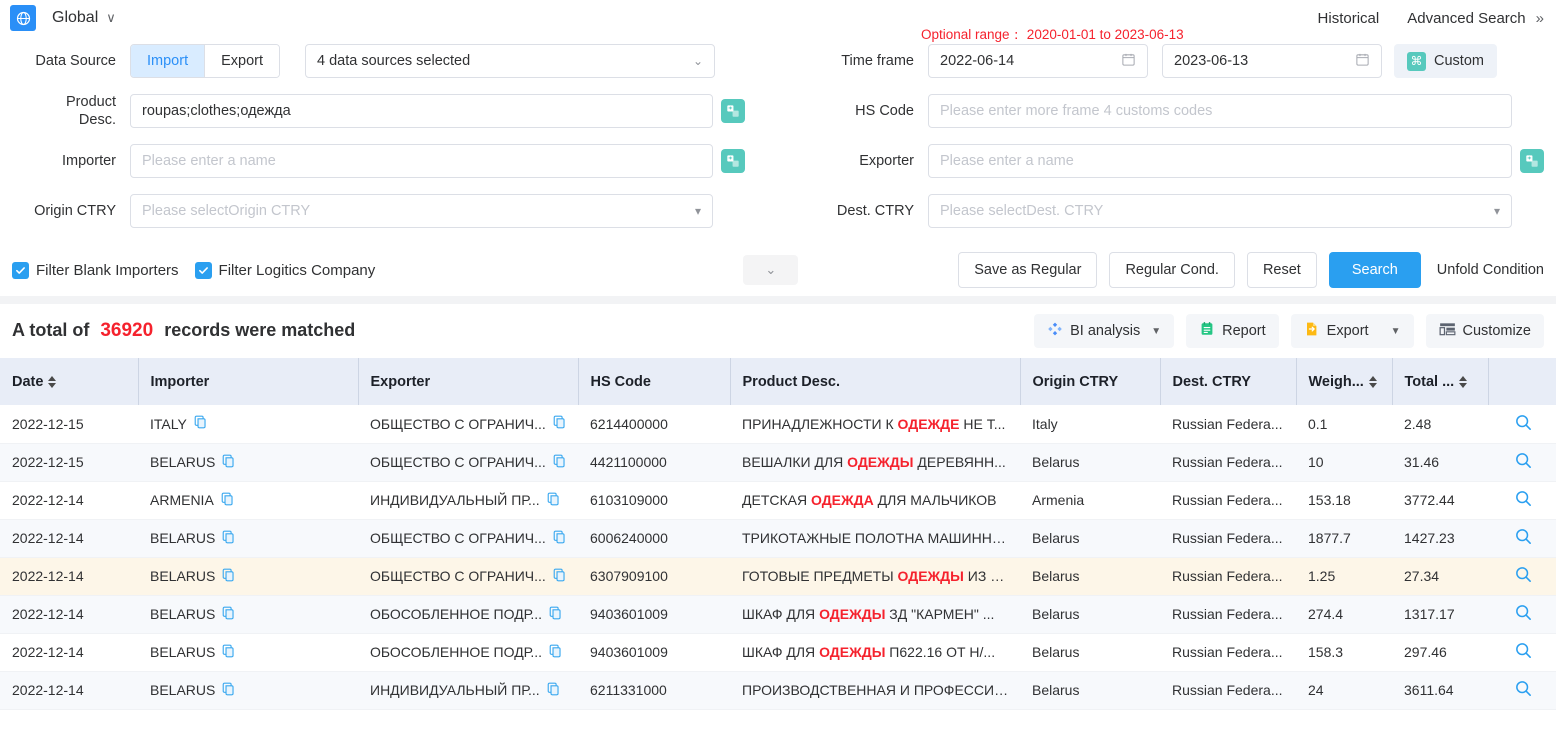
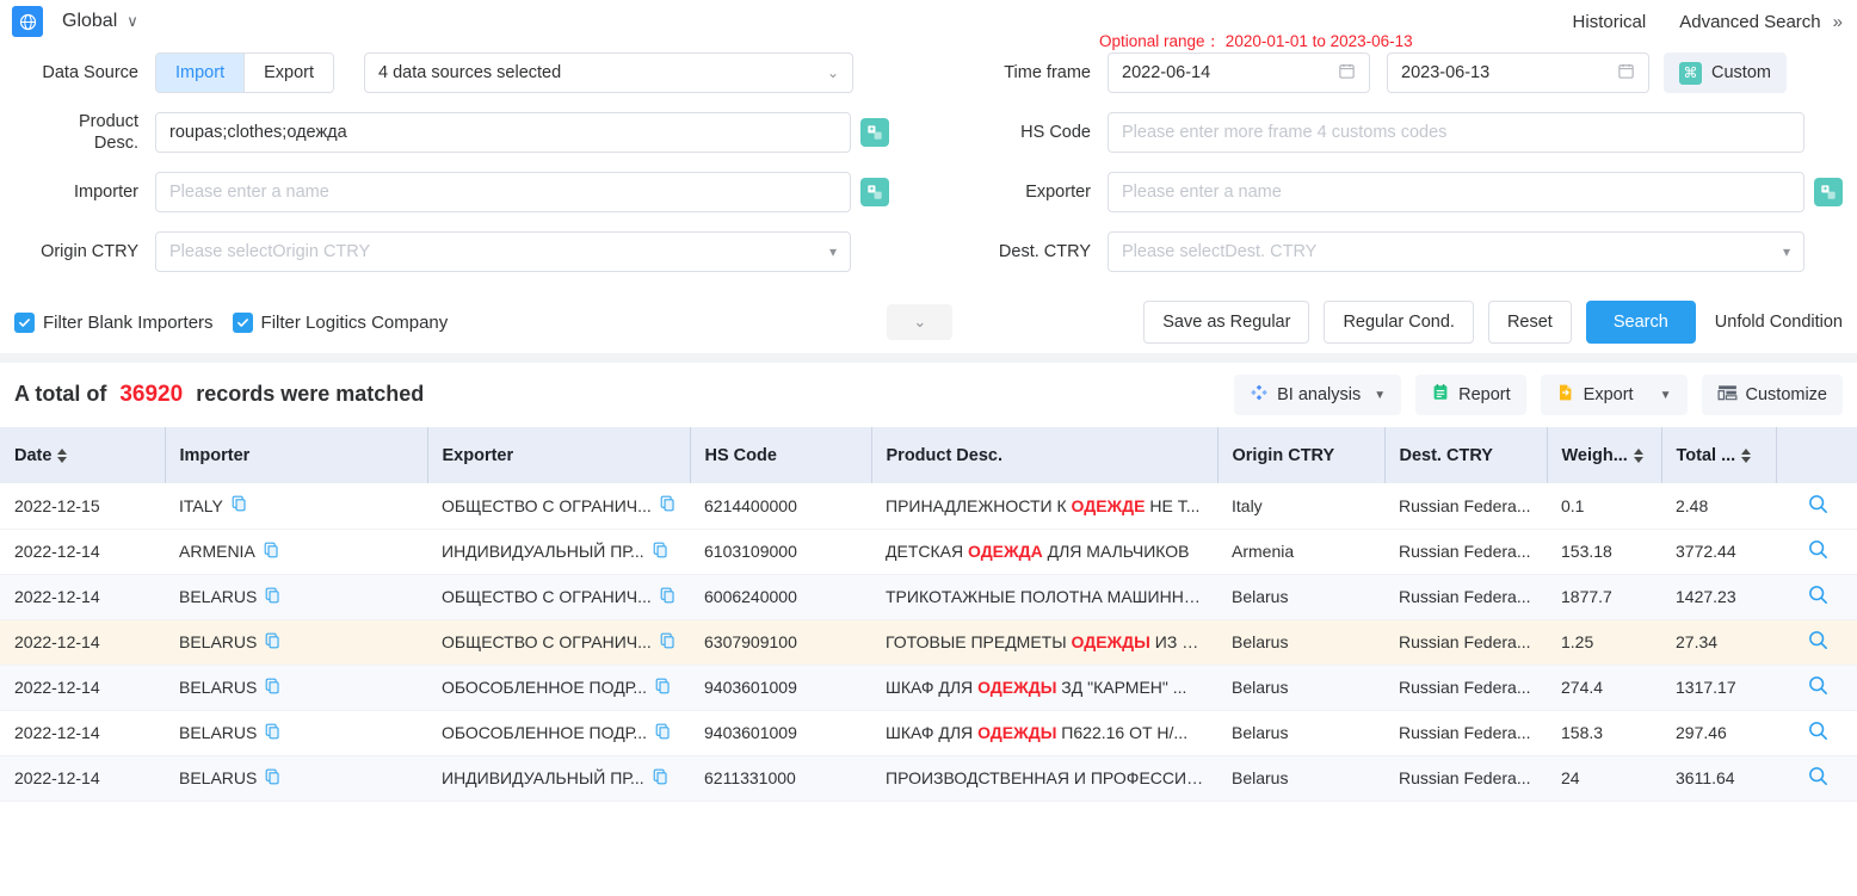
  Global
  ∨
  Historical
  Advanced Search
  »
  Optional range： 2020-01-01 to 2023-06-13
  Data Source
  Import
  Export
  4 data sources selected
  ⌄
  Time frame
  2022-06-14
  2023-06-13
  ⌘
  Custom
  Product
  Desc.
  roupas;clothes;одежда
  HS Code
  Please enter more frame 4 customs codes
  Importer
  Please enter a name
  Exporter
  Please enter a name
  Origin CTRY
  Please selectOrigin CTRY
  ▾
  Dest. CTRY
  Please selectDest. CTRY
  ▾
  Filter Blank Importers
  Filter Logitics Company
  ⌄
  Save as Regular
  Regular Cond.
  Reset
  Search
  Unfold Condition
  A total of 36920 records were matched
  BI analysis
  ▼
  Report
  Export
  ▼
  Customize
  Date	Importer	Exporter	HS Code	Product Desc.	Origin CTRY	Dest. CTRY	Weigh...	Total ...
  2022-12-15	ITALY	ОБЩЕСТВО С ОГРАНИЧ...	6214400000	ПРИНАДЛЕЖНОСТИ К ОДЕЖДЕ НЕ Т...	Italy	Russian Federa...	0.1	2.48
- 2022-12-15	BELARUS	ОБЩЕСТВО С ОГРАНИЧ...	4421100000	ВЕШАЛКИ ДЛЯ ОДЕЖДЫ ДЕРЕВЯНН...	Belarus	Russian Federa...	10	31.46
  2022-12-14	ARMENIA	ИНДИВИДУАЛЬНЫЙ ПР...	6103109000	ДЕТСКАЯ ОДЕЖДА ДЛЯ МАЛЬЧИКОВ	Armenia	Russian Federa...	153.18	3772.44
  2022-12-14	BELARUS	ОБЩЕСТВО С ОГРАНИЧ...	6006240000	ТРИКОТАЖНЫЕ ПОЛОТНА МАШИННО...	Belarus	Russian Federa...	1877.7	1427.23
  2022-12-14	BELARUS	ОБЩЕСТВО С ОГРАНИЧ...	6307909100	ГОТОВЫЕ ПРЕДМЕТЫ ОДЕЖДЫ ИЗ В...	Belarus	Russian Federa...	1.25	27.34
  2022-12-14	BELARUS	ОБОСОБЛЕННОЕ ПОДР...	9403601009	ШКАФ ДЛЯ ОДЕЖДЫ ЗД "КАРМЕН" ...	Belarus	Russian Federa...	274.4	1317.17
  2022-12-14	BELARUS	ОБОСОБЛЕННОЕ ПОДР...	9403601009	ШКАФ ДЛЯ ОДЕЖДЫ П622.16 ОТ Н/...	Belarus	Russian Federa...	158.3	297.46
  2022-12-14	BELARUS	ИНДИВИДУАЛЬНЫЙ ПР...	6211331000	ПРОИЗВОДСТВЕННАЯ И ПРОФЕССИО...	Belarus	Russian Federa...	24	3611.64
